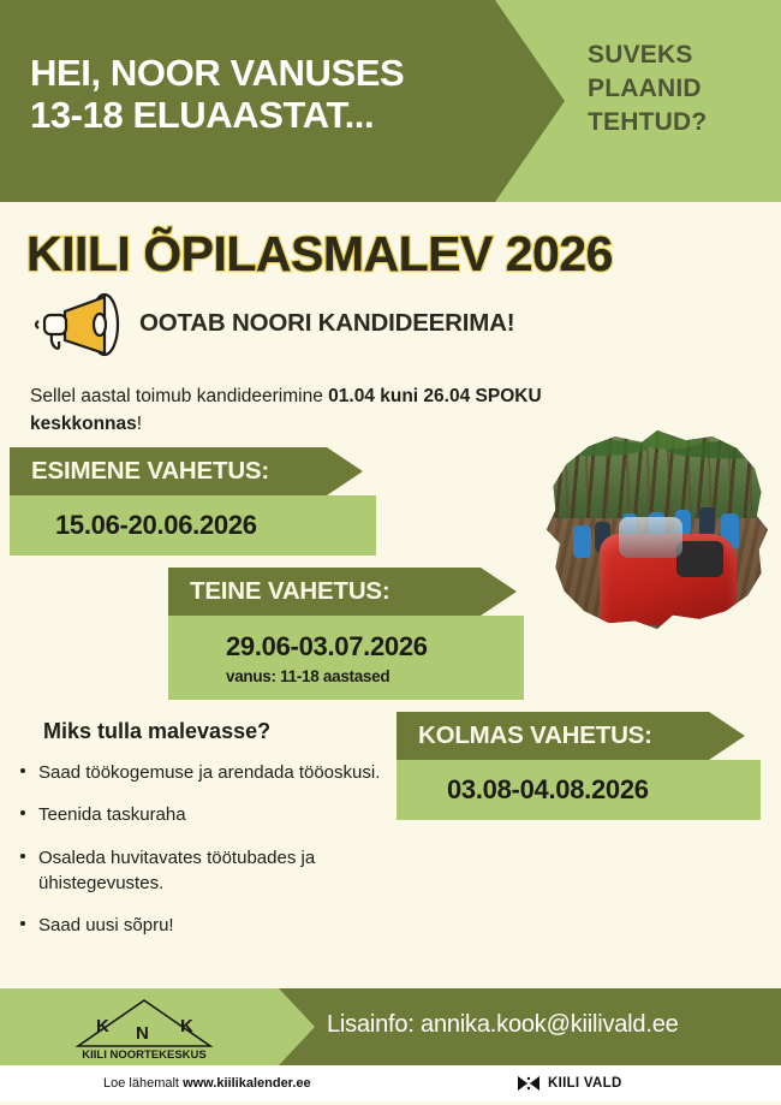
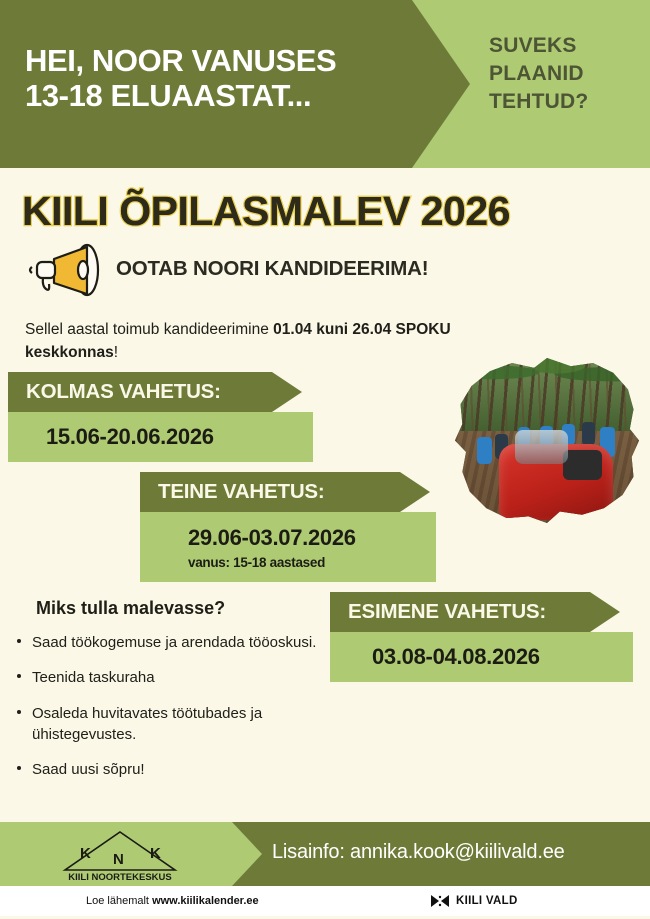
  HEI, NOOR VANUSES
  13-18 ELUAASTAT...
  SUVEKS
  PLAANID
  TEHTUD?
  KIILI ÕPILASMALEV 2026
  OOTAB NOORI KANDIDEERIMA!
  Sellel aastal toimub kandideerimine 01.04 kuni 26.04 SPOKU keskkonnas!
- ESIMENE VAHETUS:
+ KOLMAS VAHETUS:
  15.06-20.06.2026
  TEINE VAHETUS:
  29.06-03.07.2026
- vanus: 11-18 aastased
+ vanus: 15-18 aastased
- KOLMAS VAHETUS:
+ ESIMENE VAHETUS:
  03.08-04.08.2026
  Miks tulla malevasse?
  Saad töökogemuse ja arendada tööoskusi.
  Teenida taskuraha
  Osaleda huvitavates töötubades ja ühistegevustes.
  Saad uusi sõpru!
  K
  N
  K
  KIILI NOORTEKESKUS
  Lisainfo: annika.kook@kiilivald.ee
  Loe lähemalt www.kiilikalender.ee
  KIILI VALD
